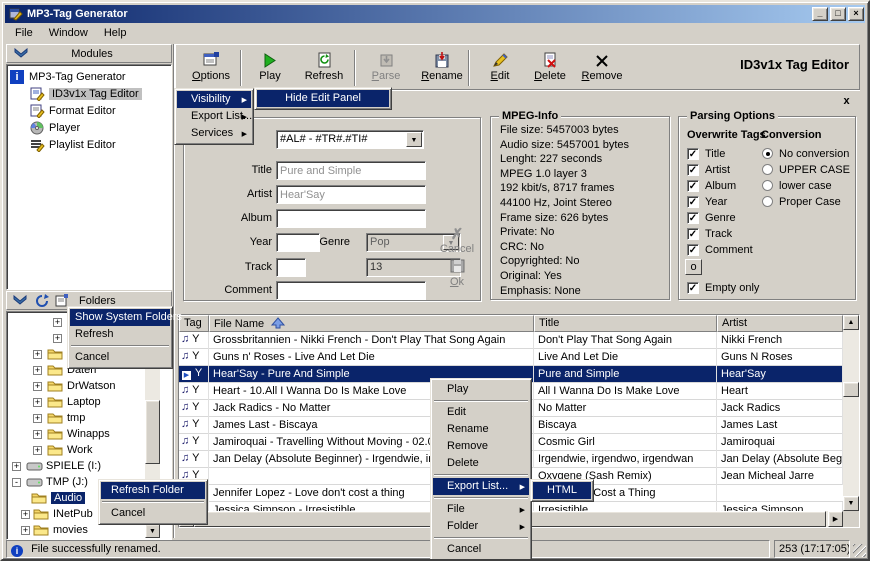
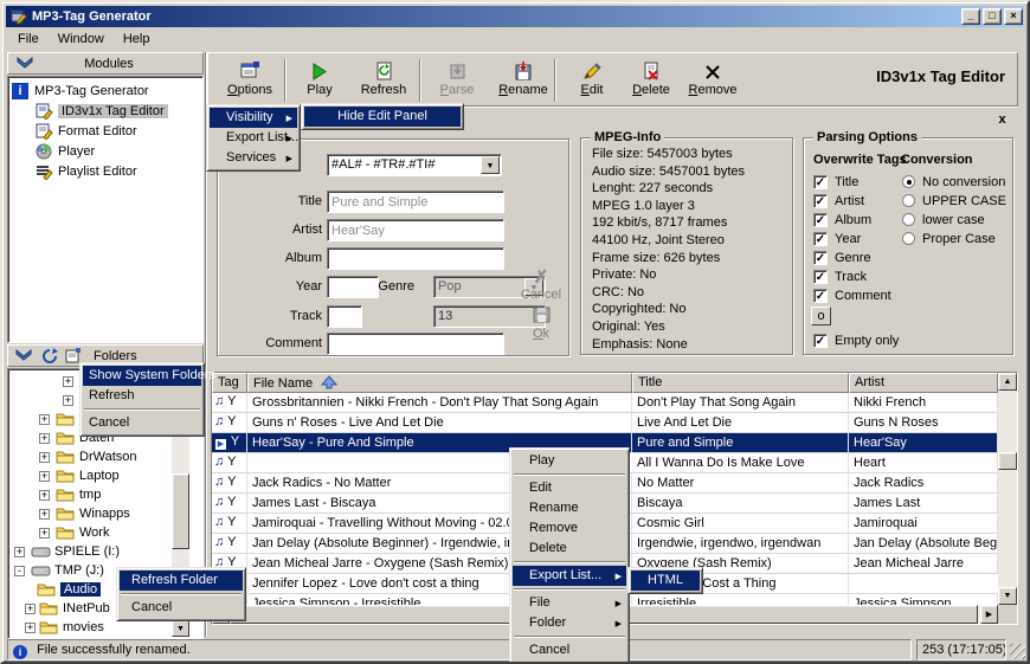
  MP3-Tag Generator
  _
  □
  ×
  File
  Window
  Help
  Modules
  i
  MP3-Tag Generator
  ID3v1x Tag Editor
  Format Editor
  Player
  Playlist Editor
  Folders
  +
  +
  +
  +
  Daten
  +
  DrWatson
  +
  Laptop
  +
  tmp
  +
  Winapps
  +
  Work
  +
  SPIELE (I:)
  -
  TMP (J:)
  Audio
  +
  INetPub
  +
  movies
  Options
  Play
  Refresh
  Parse
  Rename
  Edit
  Delete
  Remove
  ID3v1x Tag Editor
  x
  #AL# - #TR#.#TI#
  Title
  Pure and Simple
  Artist
  Hear'Say
  Album
  Year
  Genre
  Pop
  Track
  13
  Comment
  ✗
  Cancel
  Ok
  MPEG-Info
  File size: 5457003 bytes
  Audio size: 5457001 bytes
  Lenght: 227 seconds
  MPEG 1.0 layer 3
  192 kbit/s, 8717 frames
  44100 Hz, Joint Stereo
  Frame size: 626 bytes
  Private: No
  CRC: No
  Copyrighted: No
  Original: Yes
  Emphasis: None
  Parsing Options
  Overwrite Tags
  Conversion
  ✓
  Title
  ✓
  Artist
  ✓
  Album
  ✓
  Year
  ✓
  Genre
  ✓
  Track
  ✓
  Comment
  o
  ✓
  Empty only
  No conversion
  UPPER CASE
  lower case
  Proper Case
  Tag
  File Name
  Title
  Artist
  ♫ Y
  Grossbritannien - Nikki French - Don't Play That Song Again
  Don't Play That Song Again
  Nikki French
  ♫ Y
  Guns n' Roses - Live And Let Die
  Live And Let Die
  Guns N Roses
  Hear'Say - Pure And Simple
  Pure and Simple
  Hear'Say
  ♫ Y
- Heart - 10.All I Wanna Do Is Make Love
  All I Wanna Do Is Make Love
  Heart
  ♫ Y
  Jack Radics - No Matter
  No Matter
  Jack Radics
  ♫ Y
  James Last - Biscaya
  Biscaya
  James Last
  ♫ Y
  Jamiroquai - Travelling Without Moving - 02.
  Cosmic Girl
  Jamiroquai
  ♫ Y
  Jan Delay (Absolute Beginner) - Irgendwie, i
  Irgendwie, irgendwo, irgendwan
  Jan Delay (Absolute Beg
  ♫ Y
+ Jean Micheal Jarre - Oxygene (Sash Remix)
  Oxygene (Sash Remix)
  Jean Micheal Jarre
  Jennifer Lopez - Love don't cost a thing
  Jessica Simpson - Irresistible
  Irresistible
  Jessica Simpson
  i File successfully renamed.
  253 (17:17:05)
  Visibility
  Export List...
  Services
  Hide Edit Panel
  Show System Folders
  Refresh
  Cancel
  Refresh Folder
  Cancel
  Play
  Edit
  Rename
  Remove
  Delete
  Export List...
  File
  Folder
  Cancel
  HTML
